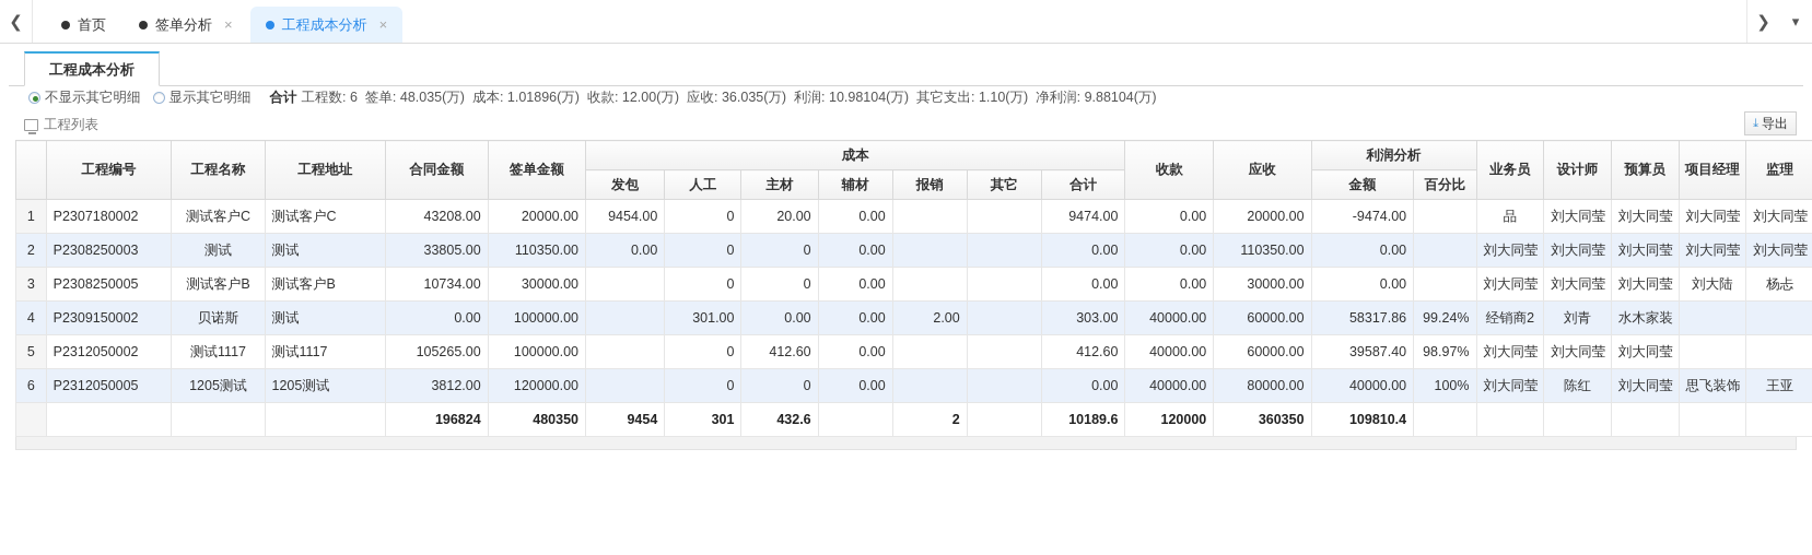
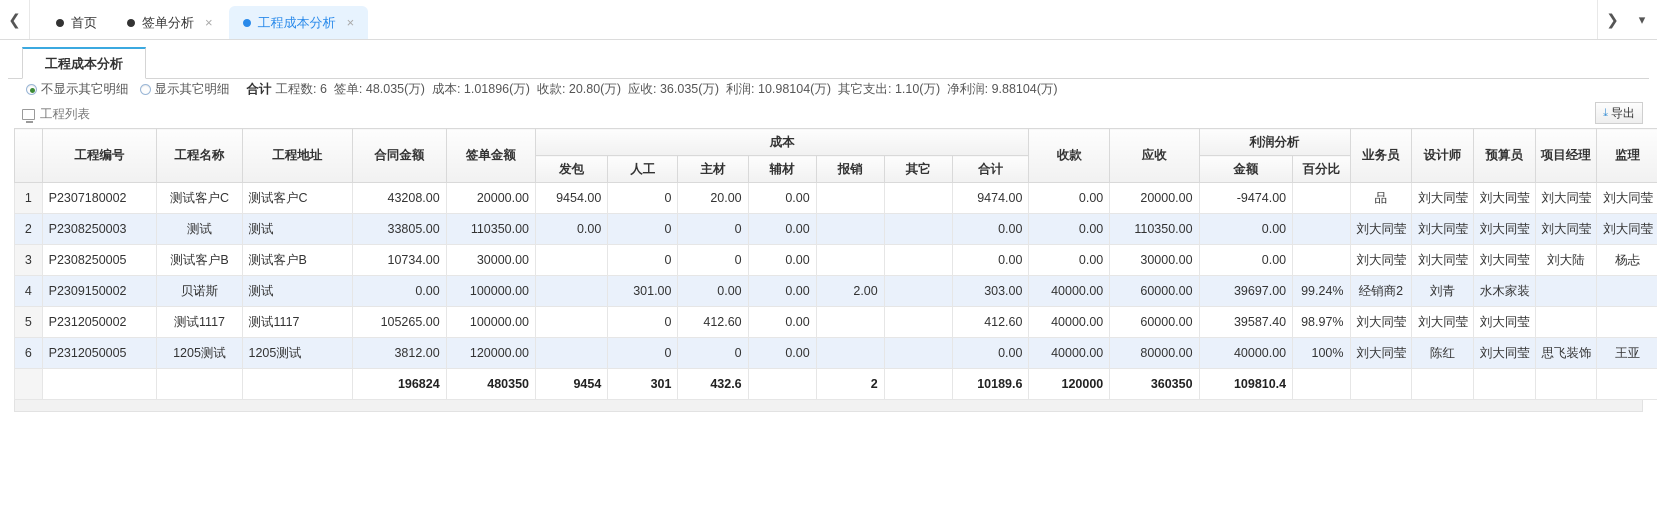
  ❮
  首页
  签单分析
  ×
  工程成本分析
  ×
  ❯
  ▾
  工程成本分析
  不显示其它明细
  显示其它明细
  合计
  工程数: 6
  签单: 48.035(万)
  成本: 1.01896(万)
- 收款: 12.00(万)
+ 收款: 20.80(万)
  应收: 36.035(万)
  利润: 10.98104(万)
  其它支出: 1.10(万)
  净利润: 9.88104(万)
  工程列表
  ⤓
  导出
  	工程编号	工程名称	工程地址	合同金额	签单金额	成本	收款	应收	利润分析	业务员	设计师	预算员	项目经理	监理
  发包	人工	主材	辅材	报销	其它	合计	金额	百分比
  1	P2307180002	测试客户C	测试客户C	43208.00	20000.00	9454.00	0	20.00	0.00			9474.00	0.00	20000.00	-9474.00		品	刘大同莹	刘大同莹	刘大同莹	刘大同莹
  2	P2308250003	测试	测试	33805.00	110350.00	0.00	0	0	0.00			0.00	0.00	110350.00	0.00		刘大同莹	刘大同莹	刘大同莹	刘大同莹	刘大同莹
  3	P2308250005	测试客户B	测试客户B	10734.00	30000.00		0	0	0.00			0.00	0.00	30000.00	0.00		刘大同莹	刘大同莹	刘大同莹	刘大陆	杨忐
- 4	P2309150002	贝诺斯	测试	0.00	100000.00		301.00	0.00	0.00	2.00		303.00	40000.00	60000.00	58317.86	99.24%	经销商2	刘青	水木家装
+ 4	P2309150002	贝诺斯	测试	0.00	100000.00		301.00	0.00	0.00	2.00		303.00	40000.00	60000.00	39697.00	99.24%	经销商2	刘青	水木家装
  5	P2312050002	测试1117	测试1117	105265.00	100000.00		0	412.60	0.00			412.60	40000.00	60000.00	39587.40	98.97%	刘大同莹	刘大同莹	刘大同莹
  6	P2312050005	1205测试	1205测试	3812.00	120000.00		0	0	0.00			0.00	40000.00	80000.00	40000.00	100%	刘大同莹	陈红	刘大同莹	思飞装饰	王亚
  				196824	480350	9454	301	432.6		2		10189.6	120000	360350	109810.4
